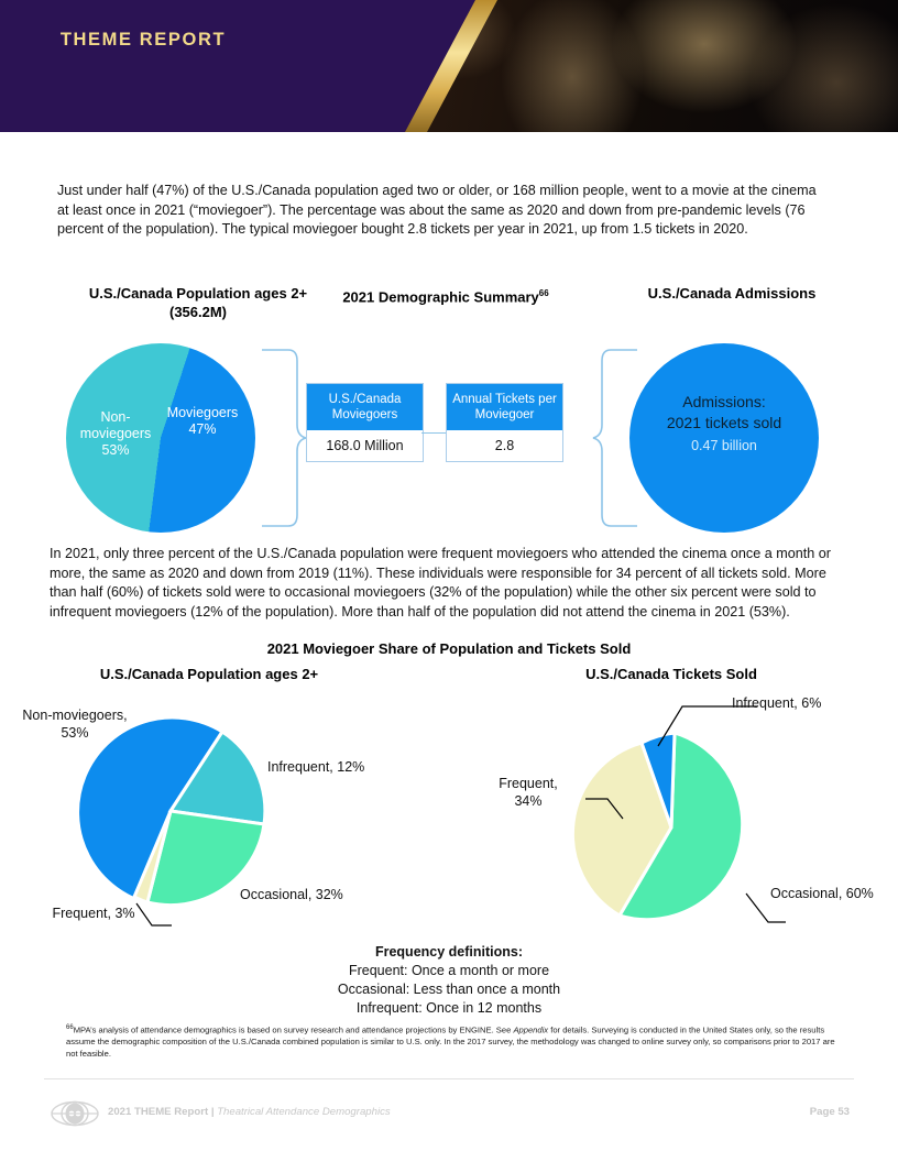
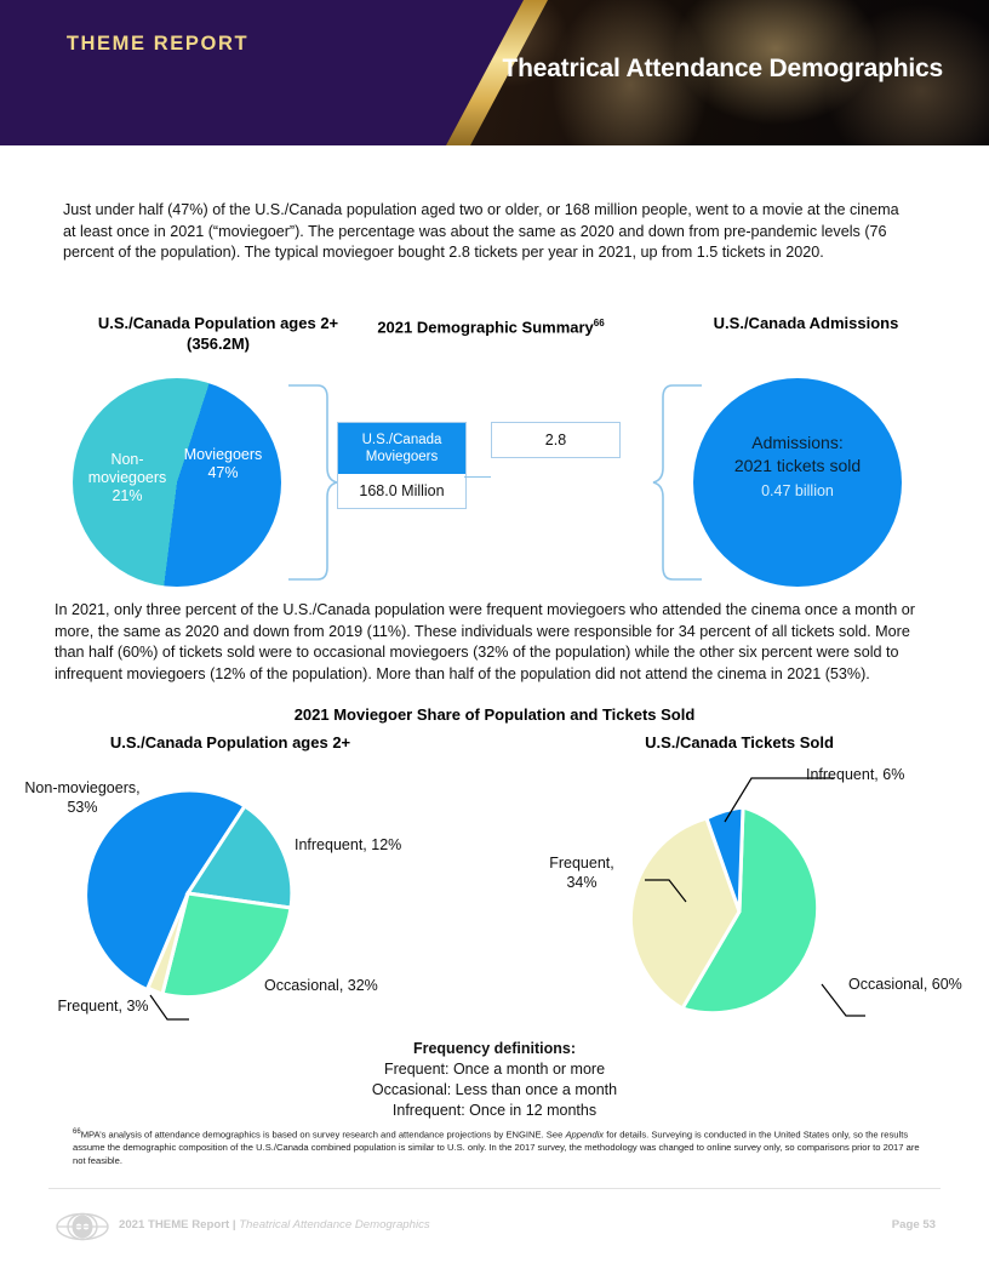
  THEME REPORT
+ Theatrical Attendance Demographics
  Just under half (47%) of the U.S./Canada population aged two or older, or 168 million people, went to a movie at the cinema at least once in 2021 (“moviegoer”). The percentage was about the same as 2020 and down from pre-pandemic levels (76 percent of the population). The typical moviegoer bought 2.8 tickets per year in 2021, up from 1.5 tickets in 2020.
  U.S./Canada Population ages 2+ (356.2M)
  2021 Demographic Summary66
  U.S./Canada Admissions
  Moviegoers
  47%
  Non-moviegoers
- 53%
+ 21%
  U.S./Canada Moviegoers
  168.0 Million
- Annual Tickets per Moviegoer
  2.8
  Admissions:
  2021 tickets sold
  0.47 billion
  In 2021, only three percent of the U.S./Canada population were frequent moviegoers who attended the cinema once a month or more, the same as 2020 and down from 2019 (11%). These individuals were responsible for 34 percent of all tickets sold. More than half (60%) of tickets sold were to occasional moviegoers (32% of the population) while the other six percent were sold to infrequent moviegoers (12% of the population). More than half of the population did not attend the cinema in 2021 (53%).
  2021 Moviegoer Share of Population and Tickets Sold
  U.S./Canada Population ages 2+
  U.S./Canada Tickets Sold
  Non-moviegoers, 53%
  Infrequent, 12%
  Occasional, 32%
  Frequent, 3%
  Infrequent, 6%
  Frequent, 34%
  Occasional, 60%
  Frequency definitions:
  Frequent: Once a month or more
  Occasional: Less than once a month
  Infrequent: Once in 12 months
  MPA’s analysis of attendance demographics is based on survey research and attendance projections by ENGINE. See Appendix for details. Surveying is conducted in the United States only, so the results assume the demographic composition of the U.S./Canada combined population is similar to U.S. only. In the 2017 survey, the methodology was changed to online survey only, so comparisons prior to 2017 are not feasible.
  2021 THEME Report | Theatrical Attendance Demographics
  Page 53
